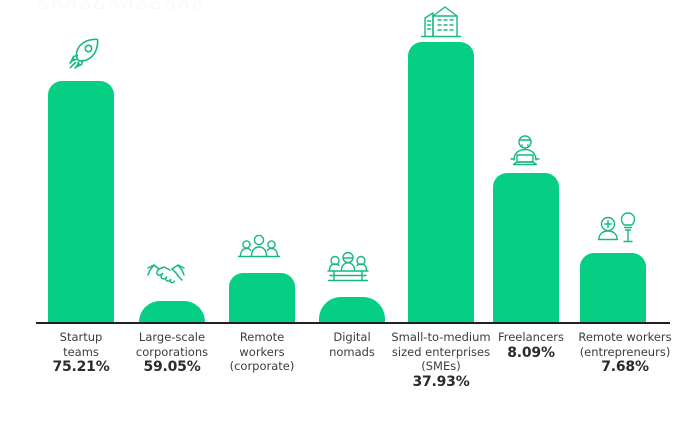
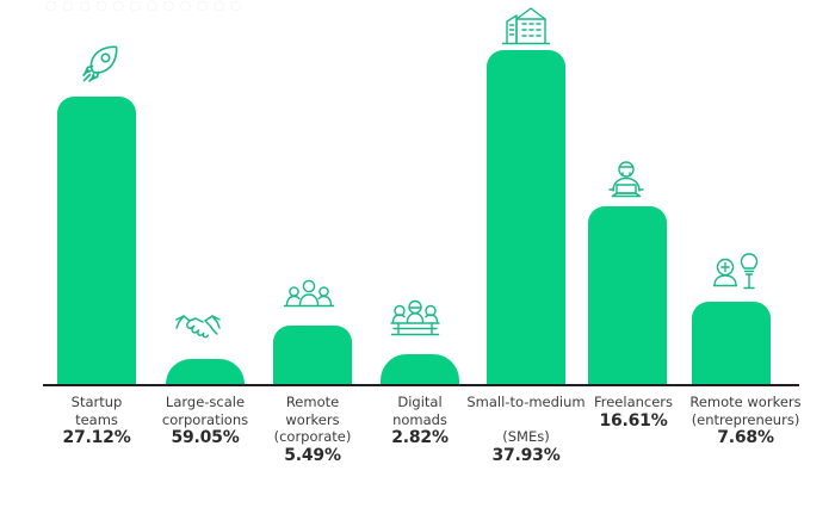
  Startup
  teams
- 75.21%
+ 27.12%
  Large-scale
  corporations
  59.05%
  Remote
  workers
  (corporate)
+ 5.49%
  Digital
  nomads
+ 2.82%
  Small-to-medium
- sized enterprises
  (SMEs)
  37.93%
  Freelancers
- 8.09%
+ 16.61%
  Remote workers
  (entrepreneurs)
  7.68%
